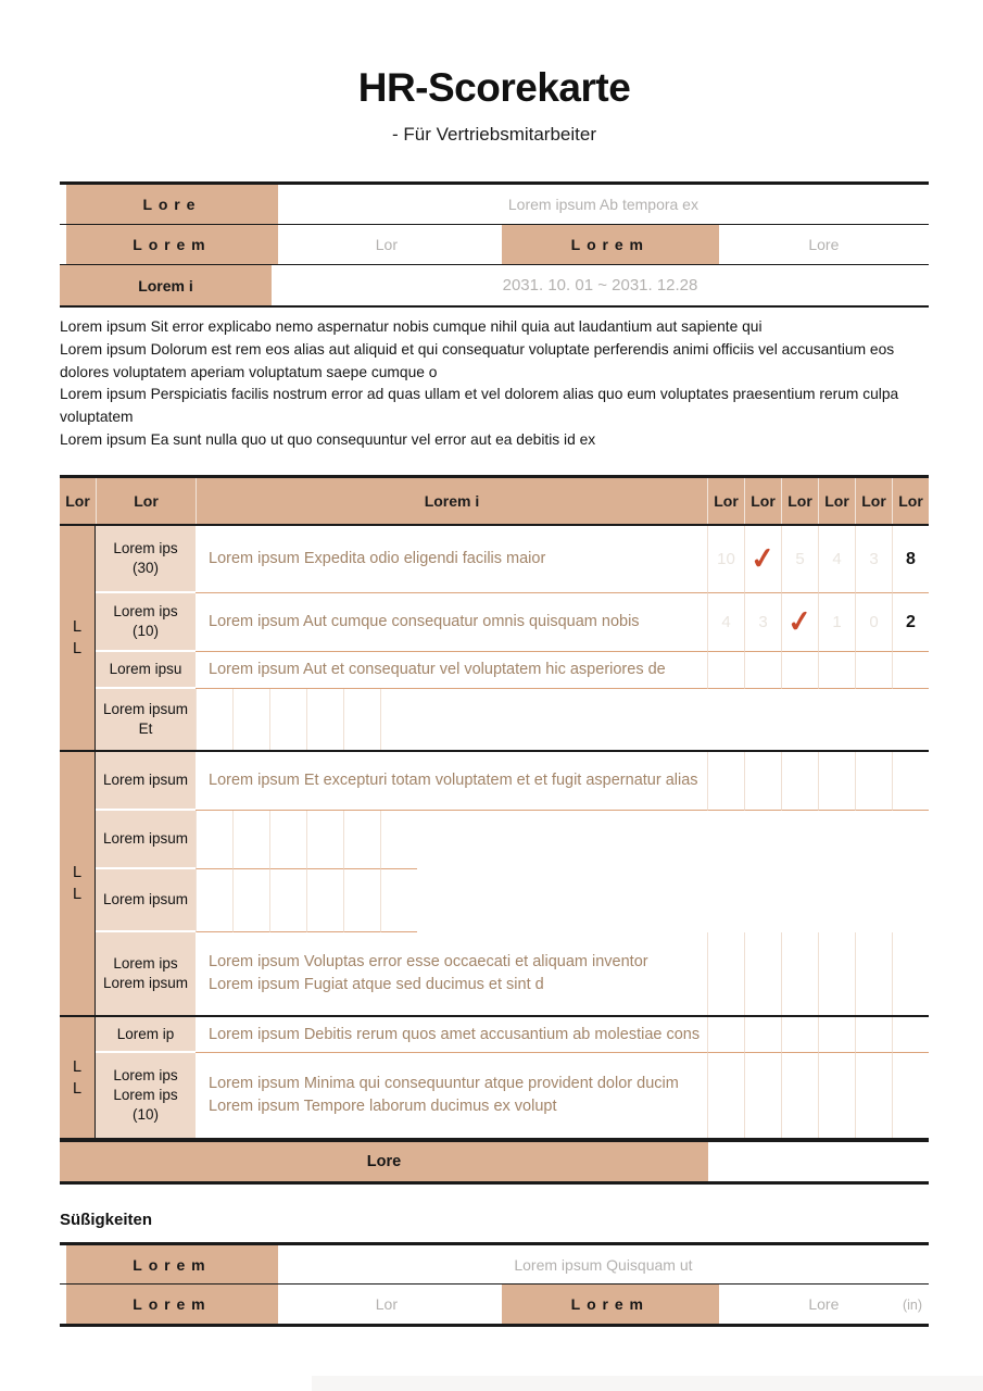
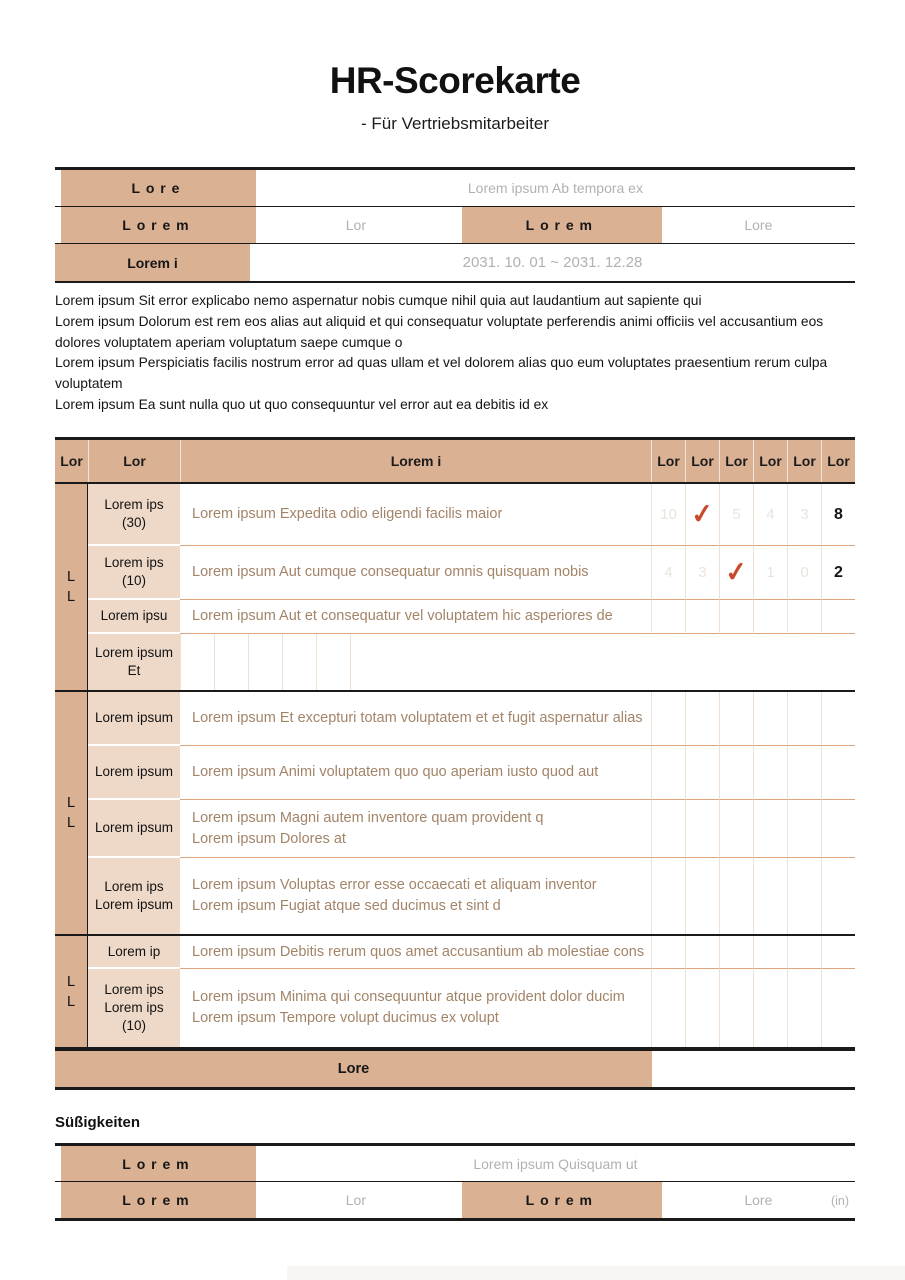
  HR-Scorekarte
  - Für Vertriebsmitarbeiter
  Lore
  Lorem ipsum Ab tempora ex
  Lorem
  Lor
  Lorem
  Lore
  Lorem i
  2031. 10. 01 ~ 2031. 12.28
  Lorem ipsum Sit error explicabo nemo aspernatur nobis cumque nihil quia aut laudantium aut sapiente qui
  Lorem ipsum Dolorum est rem eos alias aut aliquid et qui consequatur voluptate perferendis animi officiis vel accusantium eos dolores voluptatem aperiam voluptatum saepe cumque o
  Lorem ipsum Perspiciatis facilis nostrum error ad quas ullam et vel dolorem alias quo eum voluptates praesentium rerum culpa voluptatem
  Lorem ipsum Ea sunt nulla quo ut quo consequuntur vel error aut ea debitis id ex
  Lor
  Lor
  Lorem i
  Lor
  Lor
  Lor
  Lor
  Lor
  Lor
  L
  L
  Lorem ips
  (30)
  Lorem ipsum Expedita odio eligendi facilis maior
  10
  5
  4
  3
  8
  Lorem ips
  (10)
  Lorem ipsum Aut cumque consequatur omnis quisquam nobis
  4
  3
  1
  0
  2
  Lorem ipsu
  Lorem ipsum Aut et consequatur vel voluptatem hic asperiores de
  Lorem ipsum
  Et
  L
  L
  Lorem ipsum
  Lorem ipsum Et excepturi totam voluptatem et et fugit aspernatur alias
  Lorem ipsum
+ Lorem ipsum Animi voluptatem quo quo aperiam iusto quod aut
  Lorem ipsum
+ Lorem ipsum Magni autem inventore quam provident q
+ Lorem ipsum Dolores at
  Lorem ips
  Lorem ipsum
  Lorem ipsum Voluptas error esse occaecati et aliquam inventor
  Lorem ipsum Fugiat atque sed ducimus et sint d
  L
  L
  Lorem ip
  Lorem ipsum Debitis rerum quos amet accusantium ab molestiae cons
  Lorem ips
  Lorem ips
  (10)
  Lorem ipsum Minima qui consequuntur atque provident dolor ducim
- Lorem ipsum Tempore laborum ducimus ex volupt
+ Lorem ipsum Tempore volupt ducimus ex volupt
  Lore
  Süßigkeiten
  Lorem
  Lorem ipsum Quisquam ut
  Lorem
  Lor
  Lorem
  Lore
  (in)
